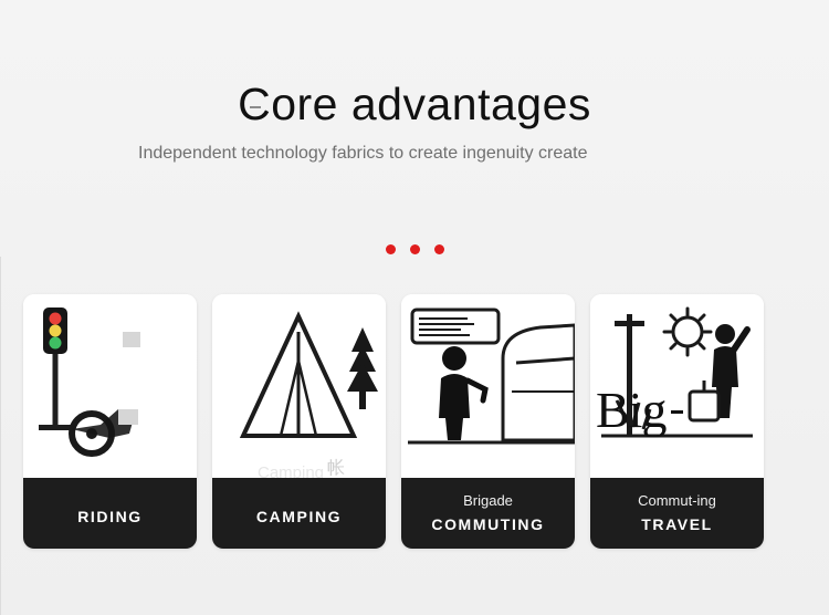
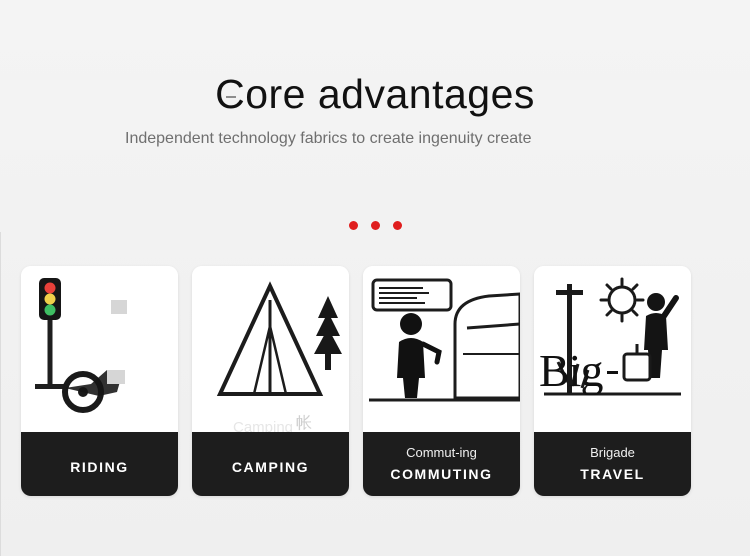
  Core advantages
  Independent technology fabrics to create ingenuity create
  Ride
  RIDING
  Camping
  帐
  CAMPING
- Brigade
+ Commut-ing
  COMMUTING
  Big
  行
- Commut-ing
+ Brigade
  TRAVEL
